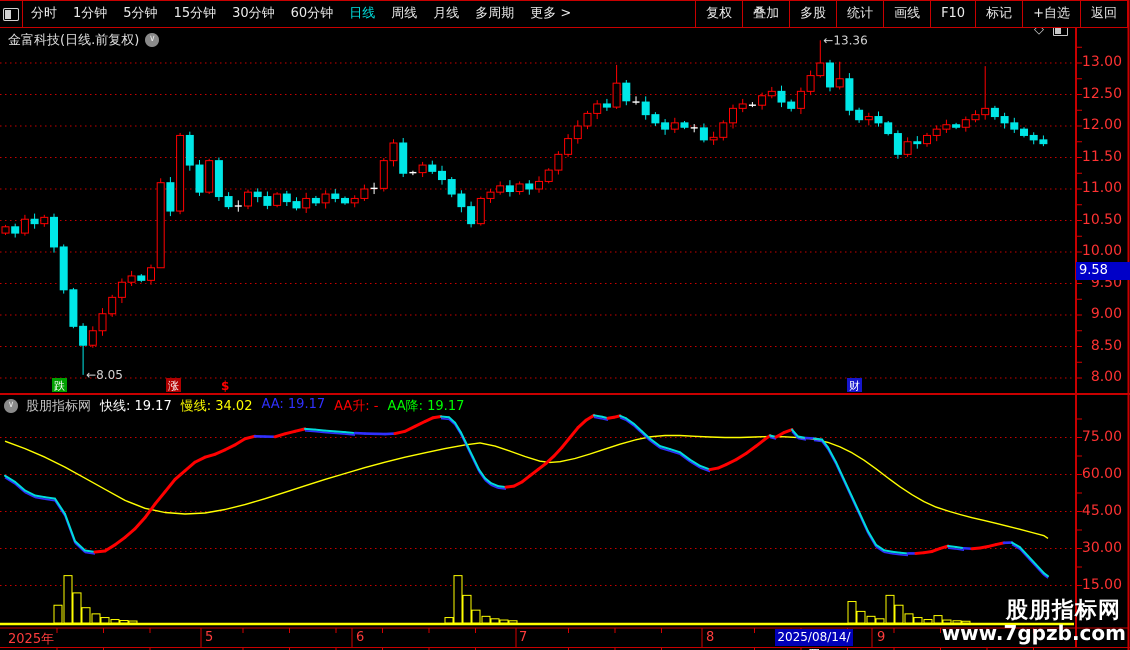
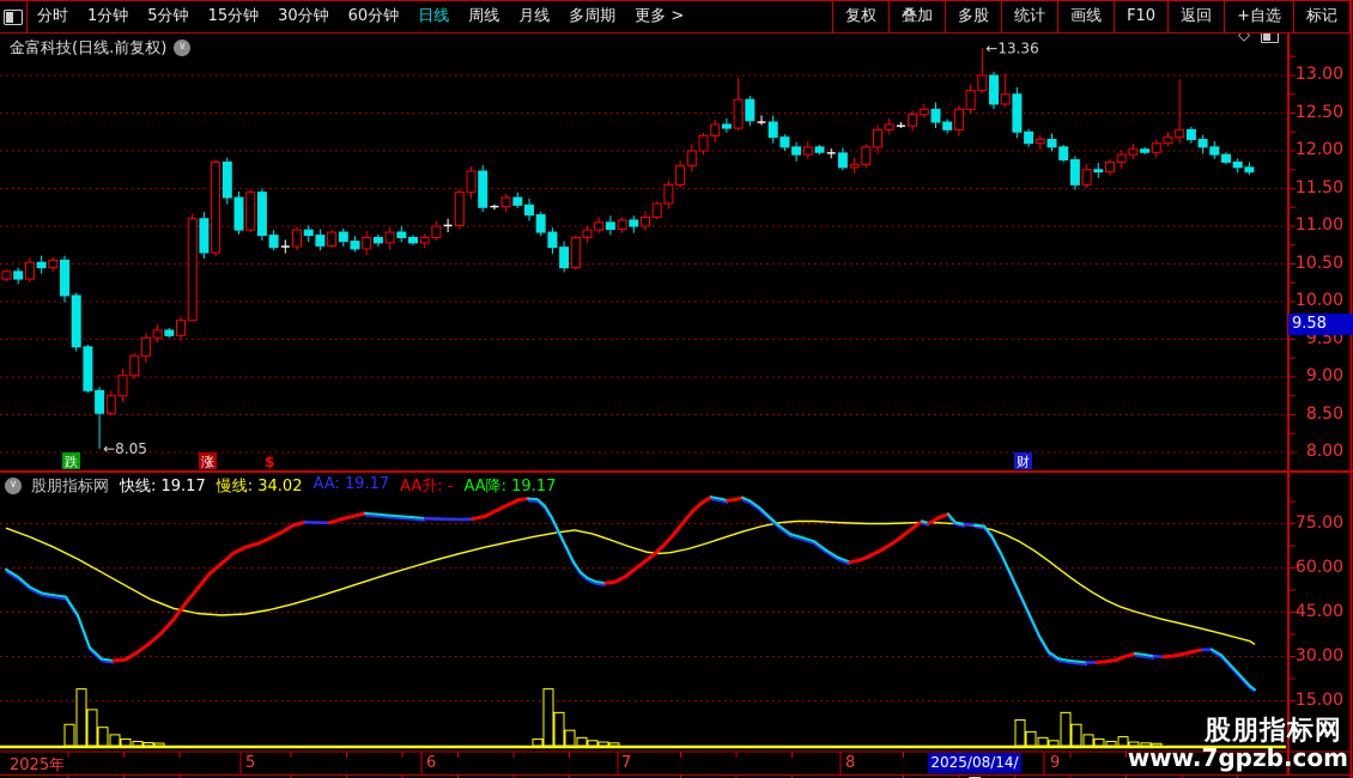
  ←13.36
  ←8.05
  跌
  涨
  $
  财
  分时
  1分钟
  5分钟
  15分钟
  30分钟
  60分钟
  日线
  周线
  月线
  多周期
  更多 >
  复权
  叠加
  多股
  统计
  画线
  F10
- 标记
+ 返回
  +自选
- 返回
+ 标记
  金富科技(日线.前复权)
  ∨
  ◇
  ∨
  股朋指标网
  快线: 19.17
  慢线: 34.02
  AA: 19.17
  AA升: -
  AA降: 19.17
  8.00
  8.50
  9.00
  9.50
  10.00
  10.50
  11.00
  11.50
  12.00
  12.50
  13.00
  9.58
  15.00
  30.00
  45.00
  60.00
  75.00
  2025年
  5
  6
  7
  8
  9
  2025/08/14/
  股朋指标网
  www.7gpzb.com
